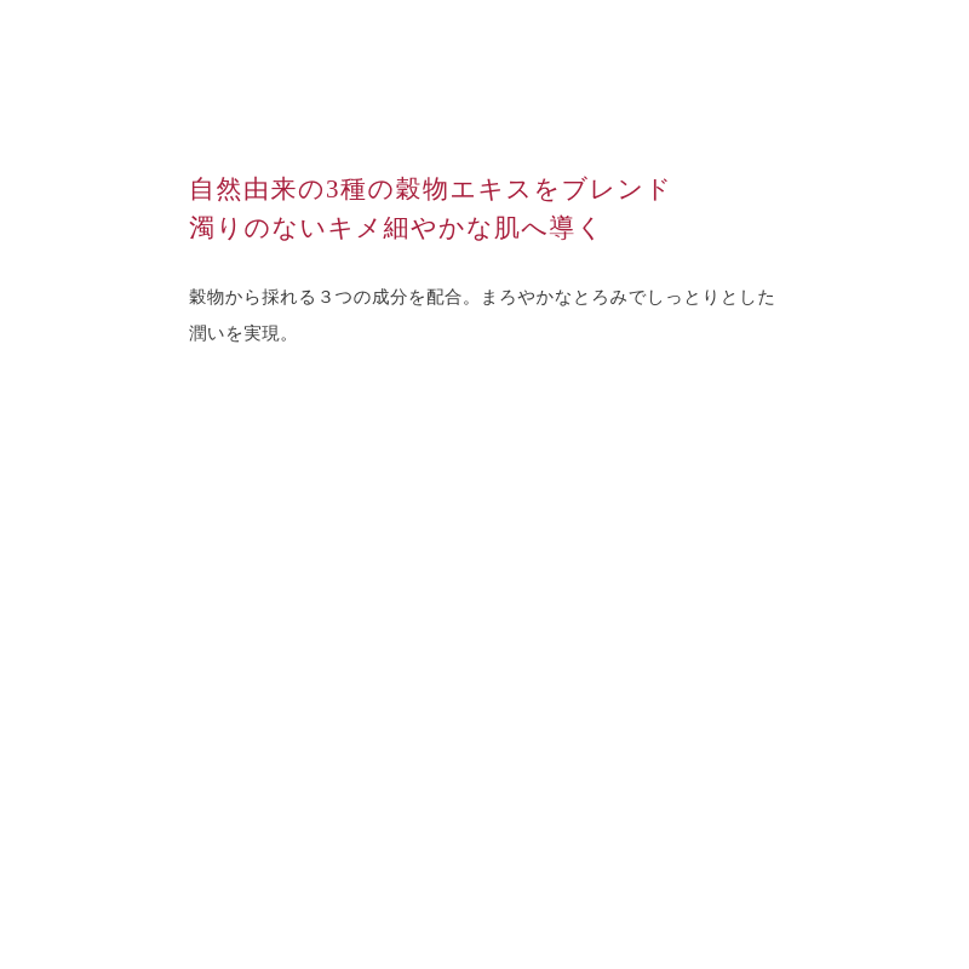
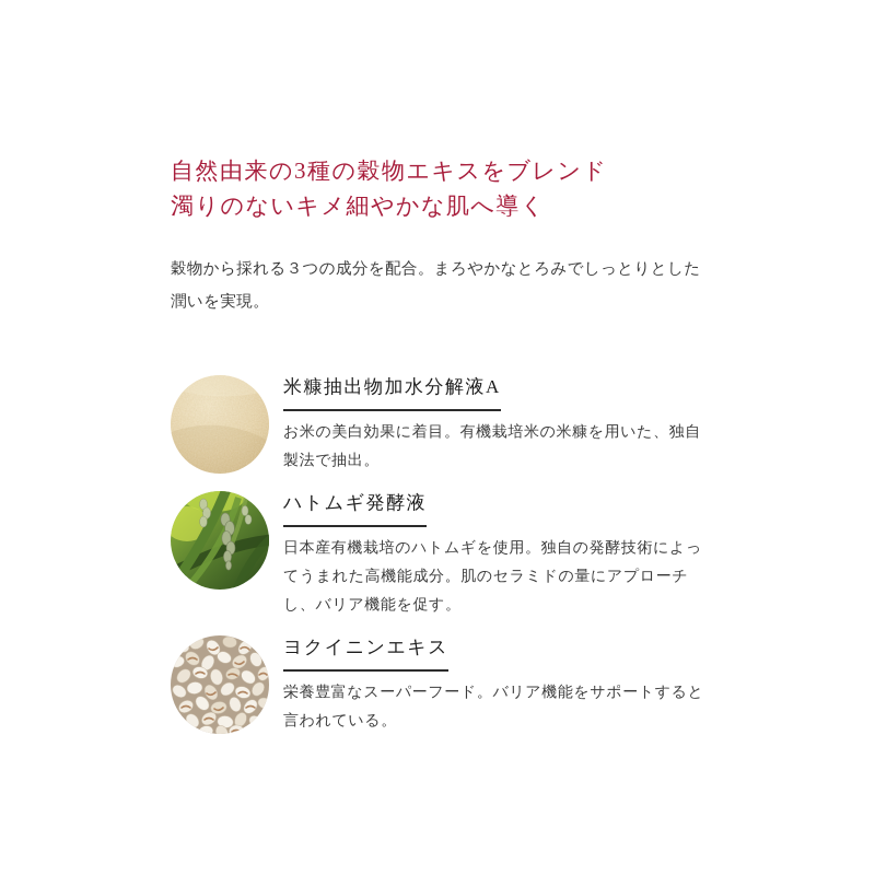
  自然由来の3種の穀物エキスをブレンド
  濁りのないキメ細やかな肌へ導く
  穀物から採れる３つの成分を配合。まろやかなとろみでしっとりとした潤いを実現。
+ 米糠抽出物加水分解液A
+ お米の美白効果に着目。有機栽培米の米糠を用いた、独自製法で抽出。
+ ハトムギ発酵液
+ 日本産有機栽培のハトムギを使用。独自の発酵技術によってうまれた高機能成分。肌のセラミドの量にアプローチし、バリア機能を促す。
+ ヨクイニンエキス
+ 栄養豊富なスーパーフード。バリア機能をサポートすると言われている。
